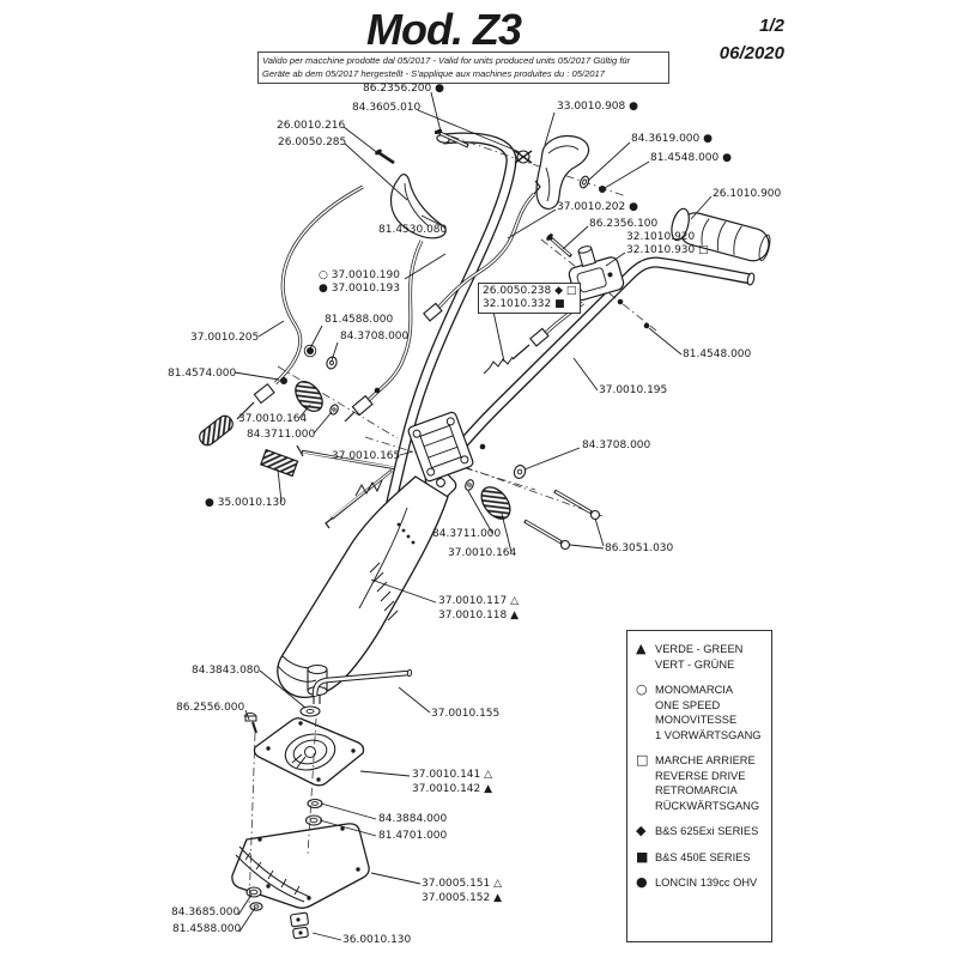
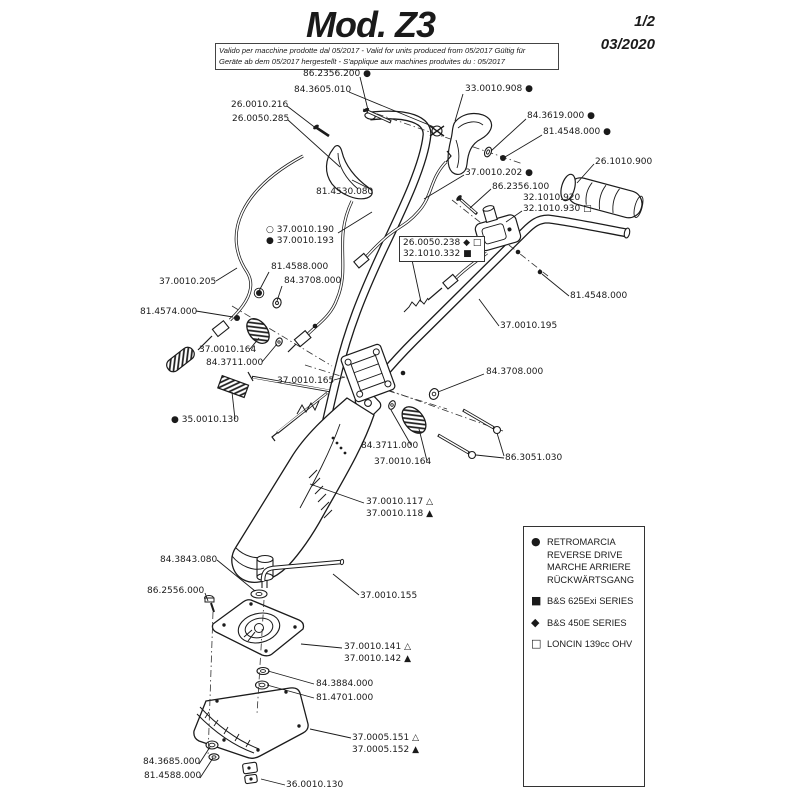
  Mod. Z3
  1/2
- 06/2020
+ 03/2020
- Valido per macchine prodotte dal 05/2017 - Valid for units produced units 05/2017 Gültig für
+ Valido per macchine prodotte dal 05/2017 - Valid for units produced from 05/2017 Gültig für
  Geräte ab dem 05/2017 hergestellt - S'applique aux machines produites du : 05/2017
  86.2356.200 ●
  84.3605.010
  26.0010.216
  26.0050.285
  33.0010.908 ●
  84.3619.000 ●
  81.4548.000 ●
  26.1010.900
  37.0010.202 ●
  86.2356.100
  32.1010.920
  32.1010.930 □
  81.4530.080
  ○ 37.0010.190
  ● 37.0010.193
  37.0010.205
  81.4588.000
  84.3708.000
  81.4574.000
  37.0010.164
  84.3711.000
  37.0010.165
  84.3708.000
  ● 35.0010.130
  84.3711.000
  37.0010.164
  86.3051.030
  37.0010.117 △
  37.0010.118 ▲
  81.4548.000
  37.0010.195
  84.3843.080
  86.2556.000
  37.0010.155
  37.0010.141 △
  37.0010.142 ▲
  84.3884.000
  81.4701.000
  37.0005.151 △
  37.0005.152 ▲
  84.3685.000
  81.4588.000
  36.0010.130
  26.0050.238 ◆ □
  32.1010.332 ■
- ▲
- VERDE - GREEN
- VERT - GRÜNE
- ○
- MONOMARCIA
- ONE SPEED
- MONOVITESSE
- 1 VORWÄRTSGANG
- □
+ ●
- MARCHE ARRIERE
+ RETROMARCIA
  REVERSE DRIVE
- RETROMARCIA
+ MARCHE ARRIERE
  RÜCKWÄRTSGANG
- ◆
+ ■
  B&S 625Exi SERIES
- ■
+ ◆
  B&S 450E SERIES
- ●
+ □
  LONCIN 139cc OHV
